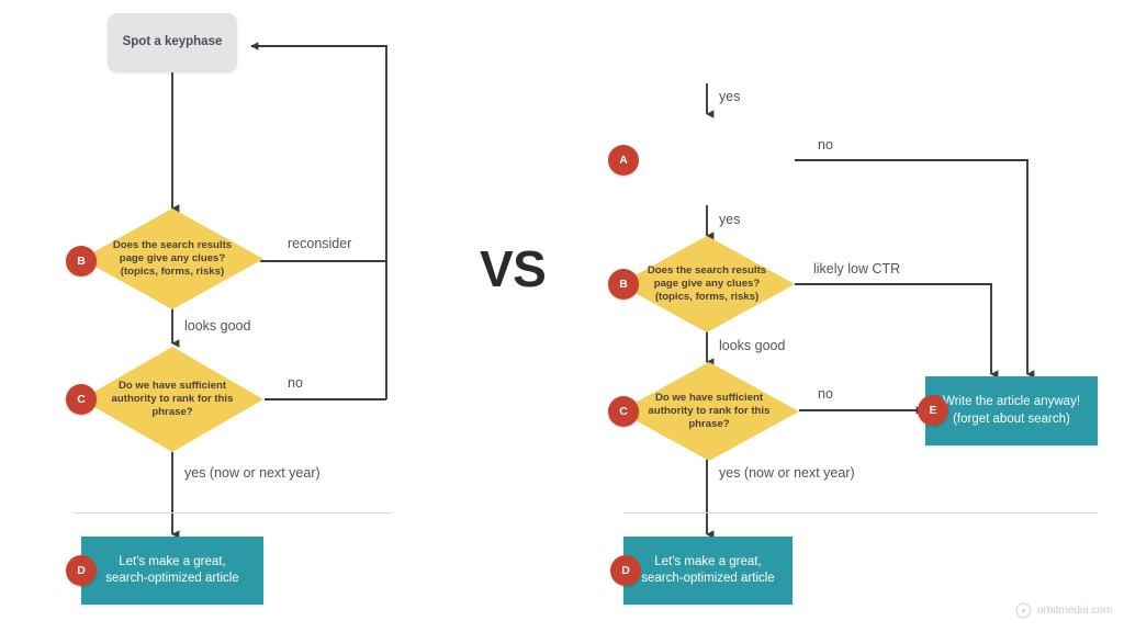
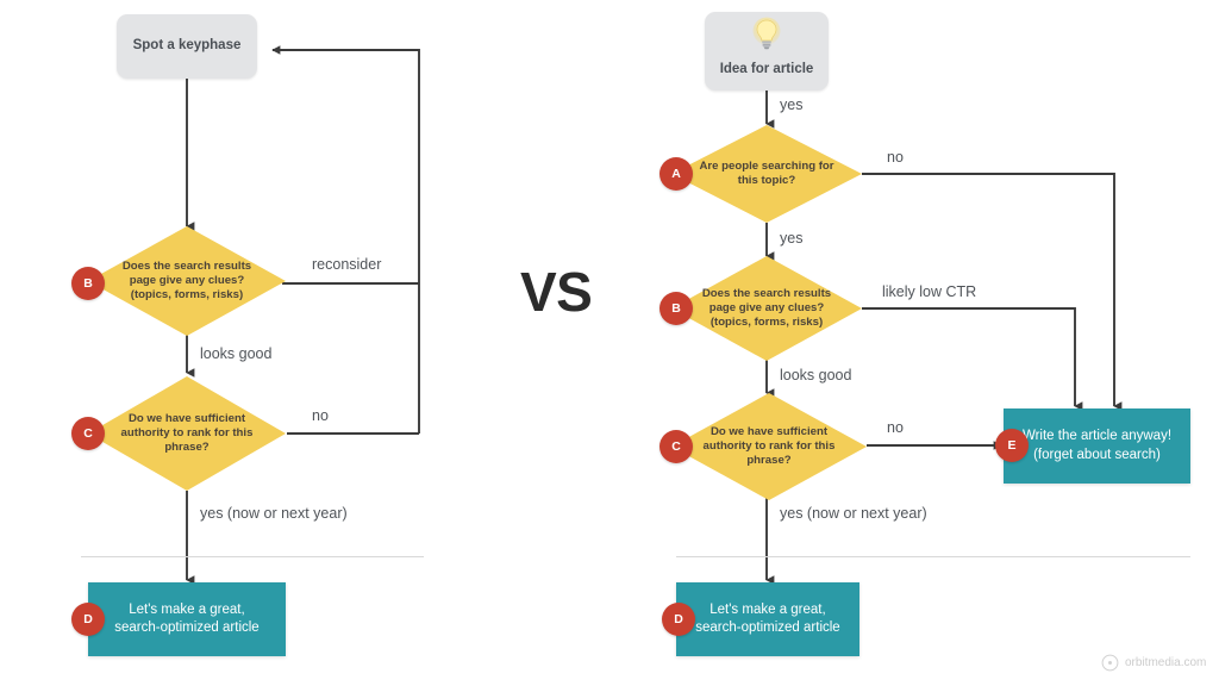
  VS
  Spot a keyphase
  Does the search results
  page give any clues?
  (topics, forms, risks)
  B
  Do we have sufficient
  authority to rank for this
  phrase?
  C
  Let's make a great,
  search-optimized article
  D
  reconsider
  looks good
  no
  yes (now or next year)
+ Idea for article
+ Are people searching for
+ this topic?
  A
  Does the search results
  page give any clues?
  (topics, forms, risks)
  B
  Do we have sufficient
  authority to rank for this
  phrase?
  C
  Write the article anyway!
  (forget about search)
  E
  Let's make a great,
  search-optimized article
  D
  yes
  no
  yes
  likely low CTR
  looks good
  no
  yes (now or next year)
  orbitmedia.com
